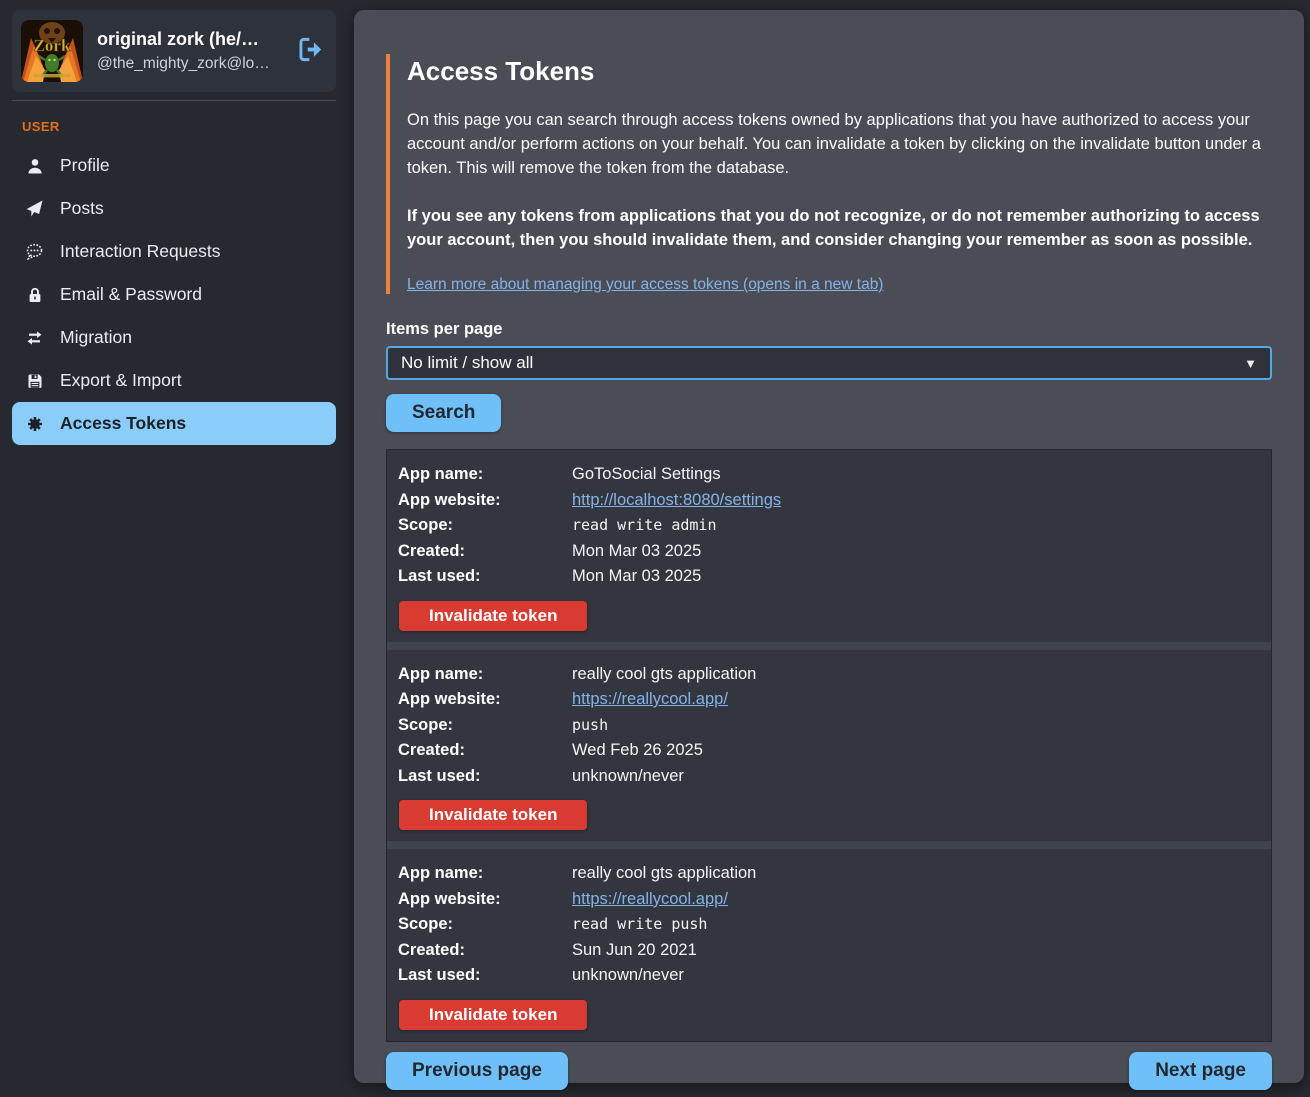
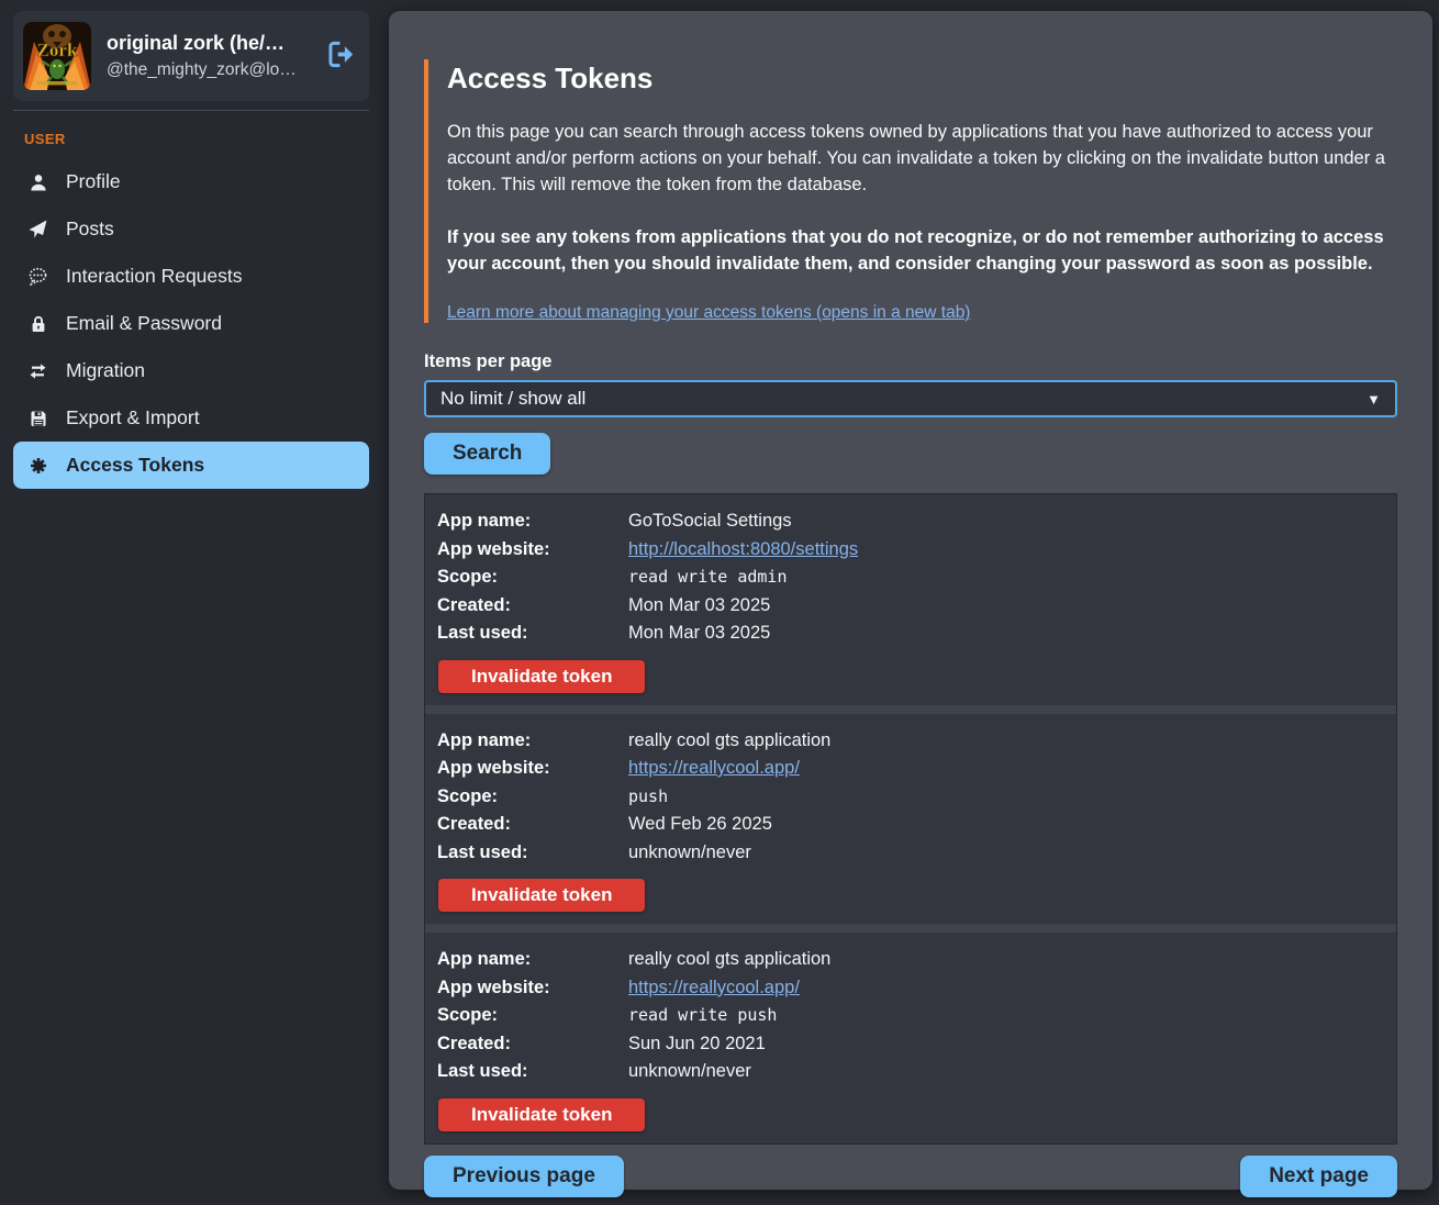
  Zork
  original zork (he/…
  @the_mighty_zork@lo…
  USER
  Profile
  Posts
  Interaction Requests
  Email & Password
  Migration
  Export & Import
  Access Tokens
  Access Tokens
  On this page you can search through access tokens owned by applications that you have authorized to access your account and/or perform actions on your behalf. You can invalidate a token by clicking on the invalidate button under a token. This will remove the token from the database.
- If you see any tokens from applications that you do not recognize, or do not remember authorizing to access your account, then you should invalidate them, and consider changing your remember as soon as possible.
+ If you see any tokens from applications that you do not recognize, or do not remember authorizing to access your account, then you should invalidate them, and consider changing your password as soon as possible.
  Learn more about managing your access tokens (opens in a new tab)
  Items per page
  No limit / show all
  ▼
  Search
  App name:
  GoToSocial Settings
  App website:
  http://localhost:8080/settings
  Scope:
  read write admin
  Created:
  Mon Mar 03 2025
  Last used:
  Mon Mar 03 2025
  Invalidate token
  App name:
  really cool gts application
  App website:
  https://reallycool.app/
  Scope:
  push
  Created:
  Wed Feb 26 2025
  Last used:
  unknown/never
  Invalidate token
  App name:
  really cool gts application
  App website:
  https://reallycool.app/
  Scope:
  read write push
  Created:
  Sun Jun 20 2021
  Last used:
  unknown/never
  Invalidate token
  Previous page
  Next page
